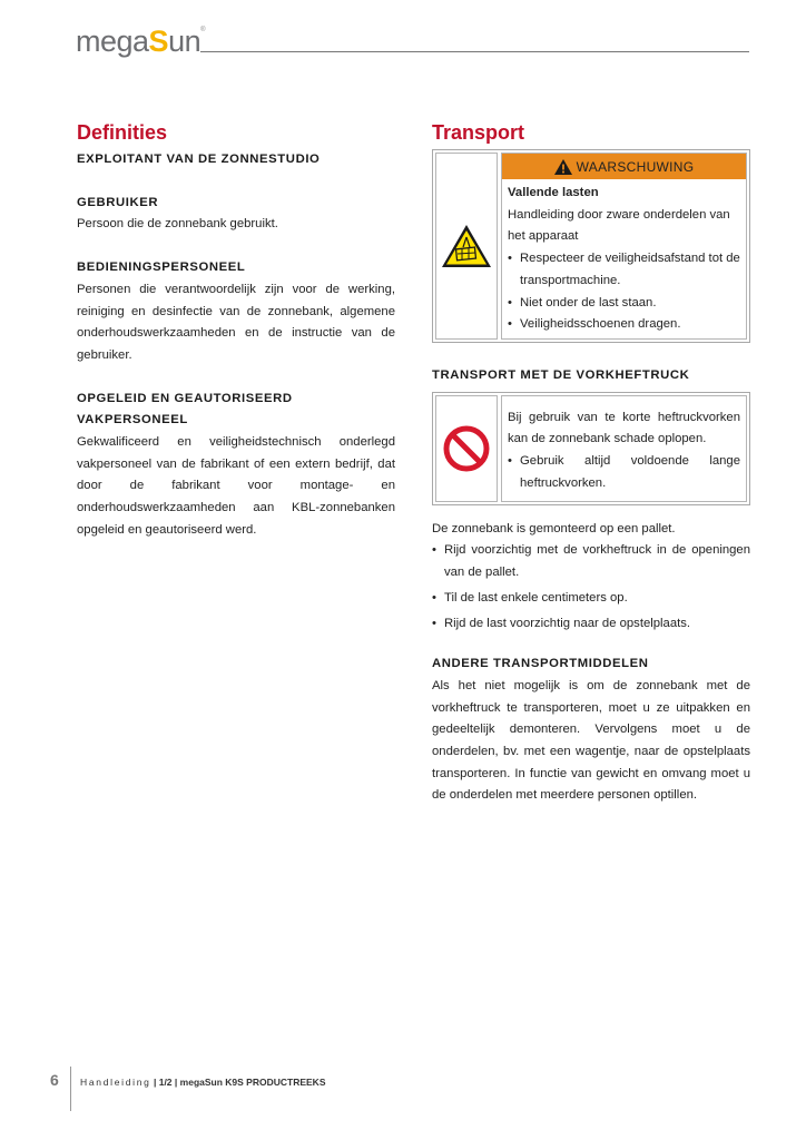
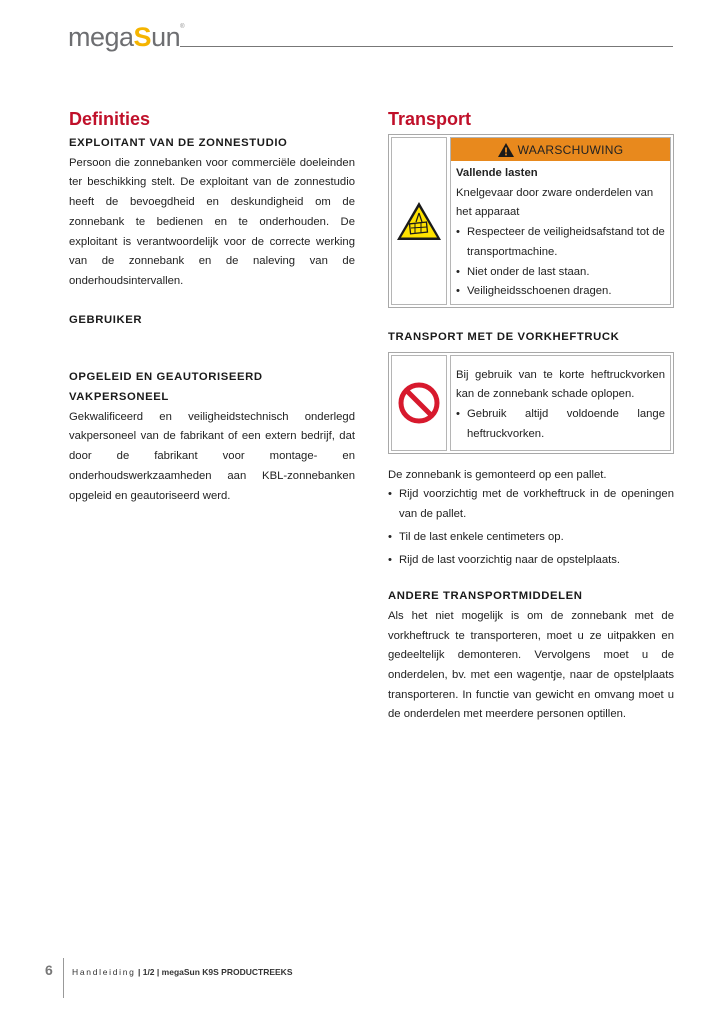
  megaSun
  Definities
  EXPLOITANT VAN DE ZONNESTUDIO
+ Persoon die zonnebanken voor commerciële doeleinden ter beschikking stelt. De exploitant van de zonnestudio heeft de bevoegdheid en deskundigheid om de zonnebank te bedienen en te onderhouden. De exploitant is verantwoordelijk voor de correcte werking van de zonnebank en de naleving van de onderhoudsintervallen.
  GEBRUIKER
- Persoon die de zonnebank gebruikt.
- BEDIENINGSPERSONEEL
- Personen die verantwoordelijk zijn voor de werking, reiniging en desinfectie van de zonnebank, algemene onderhoudswerkzaamheden en de instructie van de gebruiker.
  OPGELEID EN GEAUTORISEERD VAKPERSONEEL
  Gekwalificeerd en veiligheidstechnisch onderlegd vakpersoneel van de fabrikant of een extern bedrijf, dat door de fabrikant voor montage- en onderhoudswerkzaamheden aan KBL-zonnebanken opgeleid en geautoriseerd werd.
  Transport
  WAARSCHUWING
  Vallende lasten
- Handleiding door zware onderdelen van het apparaat
+ Knelgevaar door zware onderdelen van het apparaat
  Respecteer de veiligheidsafstand tot de transportmachine.
  Niet onder de last staan.
  Veiligheidsschoenen dragen.
  TRANSPORT MET DE VORKHEFTRUCK
  Bij gebruik van te korte heftruckvorken kan de zonnebank schade oplopen.
  Gebruik altijd voldoende lange heftruckvorken.
  De zonnebank is gemonteerd op een pallet.
  Rijd voorzichtig met de vorkheftruck in de openingen van de pallet.
  Til de last enkele centimeters op.
  Rijd de last voorzichtig naar de opstelplaats.
  ANDERE TRANSPORTMIDDELEN
  Als het niet mogelijk is om de zonnebank met de vorkheftruck te transporteren, moet u ze uitpakken en gedeeltelijk demonteren. Vervolgens moet u de onderdelen, bv. met een wagentje, naar de opstelplaats transporteren. In functie van gewicht en omvang moet u de onderdelen met meerdere personen optillen.
  6
  Handleiding | 1/2 | megaSun K9S PRODUCTREEKS
